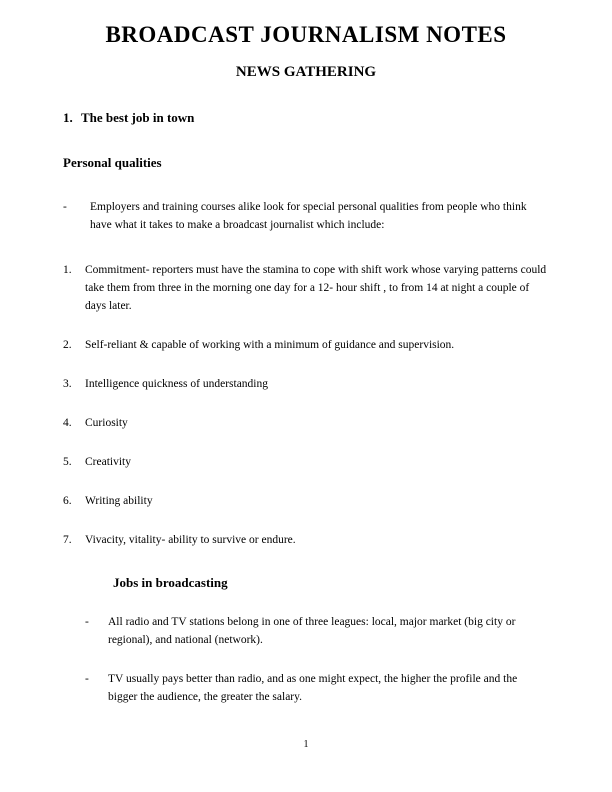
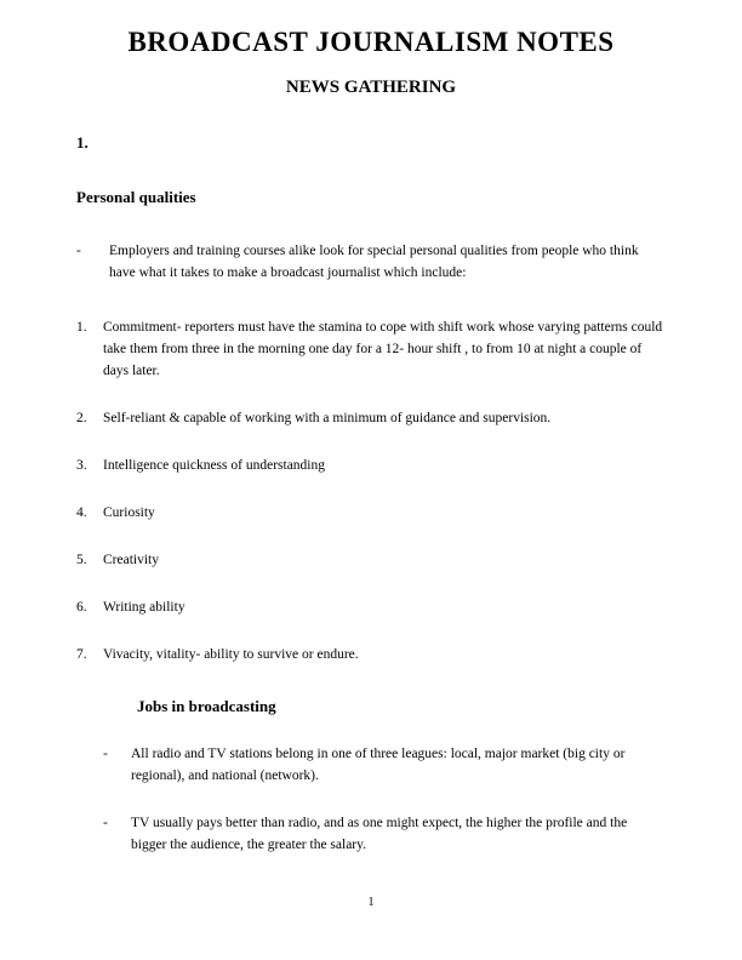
  BROADCAST JOURNALISM NOTES
  NEWS GATHERING
  1.
- The best job in town
  Personal qualities
  -
  Employers and training courses alike look for special personal qualities from people who think have what it takes to make a broadcast journalist which include:
  1.
- Commitment- reporters must have the stamina to cope with shift work whose varying patterns could take them from three in the morning one day for a 12- hour shift , to from 14 at night a couple of days later.
+ Commitment- reporters must have the stamina to cope with shift work whose varying patterns could take them from three in the morning one day for a 12- hour shift , to from 10 at night a couple of days later.
  2.
  Self-reliant & capable of working with a minimum of guidance and supervision.
  3.
  Intelligence quickness of understanding
  4.
  Curiosity
  5.
  Creativity
  6.
  Writing ability
  7.
  Vivacity, vitality- ability to survive or endure.
  Jobs in broadcasting
  -
  All radio and TV stations belong in one of three leagues: local, major market (big city or regional), and national (network).
  -
  TV usually pays better than radio, and as one might expect, the higher the profile and the bigger the audience, the greater the salary.
  1
